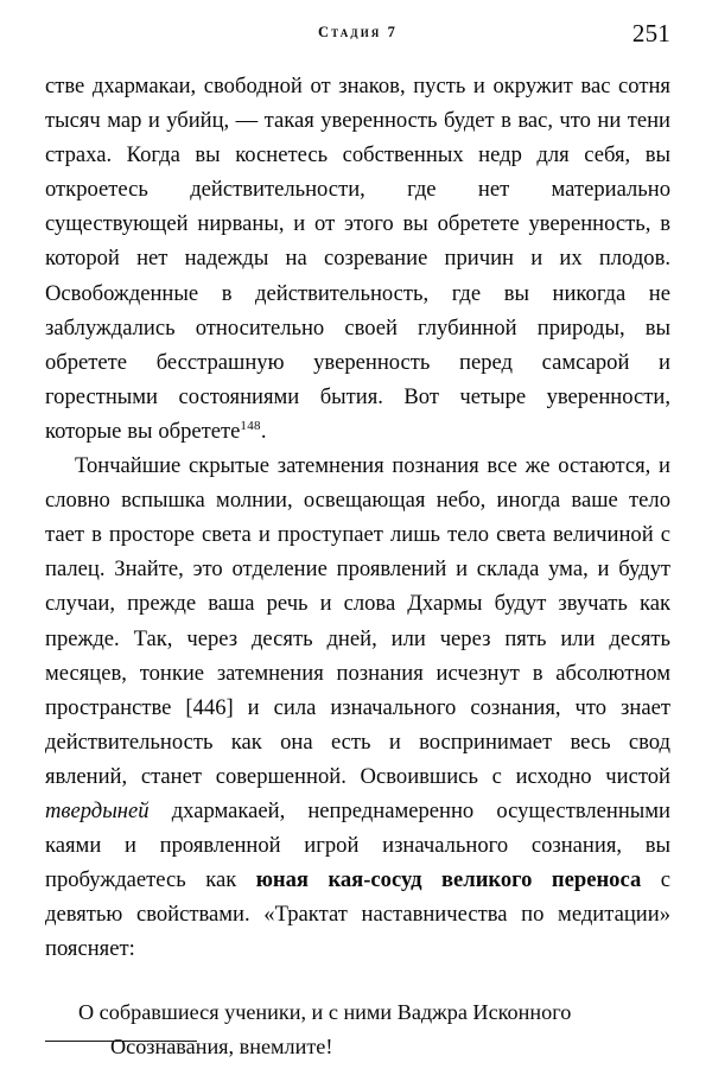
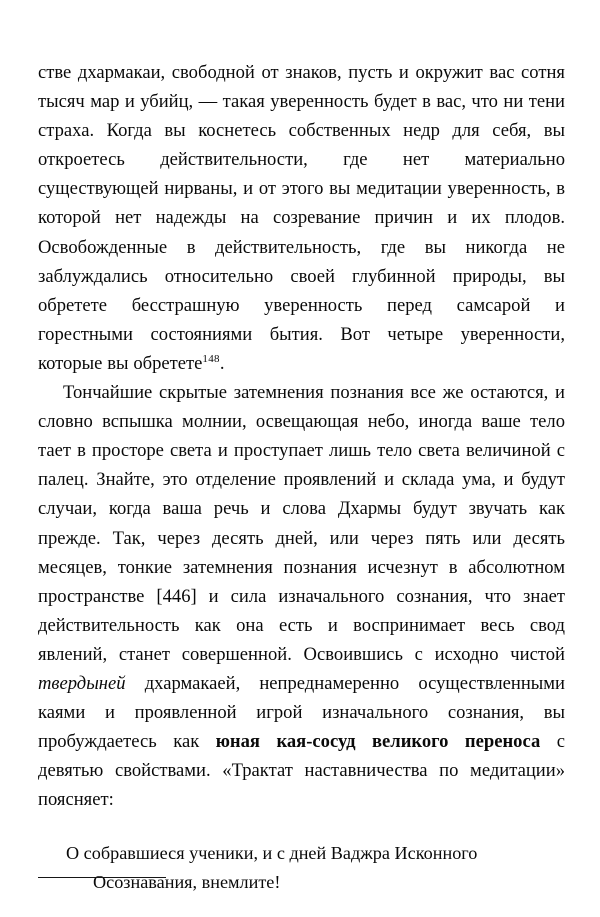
- стадия 7
- 251
- стве дхармакаи, свободной от знаков, пусть и окружит вас сотня тысяч мар и убийц, — такая уверенность будет в вас, что ни тени страха. Когда вы коснетесь собственных недр для себя, вы откроетесь действительности, где нет материально существующей нирваны, и от этого вы обретете уверенность, в которой нет надежды на созревание причин и их плодов. Освобожденные в действительность, где вы никогда не заблуждались относительно своей глубинной природы, вы обретете бесстрашную уверенность перед самсарой и горестными состояниями бытия. Вот четыре уверенности, которые вы обретете148.
+ стве дхармакаи, свободной от знаков, пусть и окружит вас сотня тысяч мар и убийц, — такая уверенность будет в вас, что ни тени страха. Когда вы коснетесь собственных недр для себя, вы откроетесь действительности, где нет материально существующей нирваны, и от этого вы медитации уверенность, в которой нет надежды на созревание причин и их плодов. Освобожденные в действительность, где вы никогда не заблуждались относительно своей глубинной природы, вы обретете бесстрашную уверенность перед самсарой и горестными состояниями бытия. Вот четыре уверенности, которые вы обретете148.
- Тончайшие скрытые затемнения познания все же остаются, и словно вспышка молнии, освещающая небо, иногда ваше тело тает в просторе света и проступает лишь тело света величиной с палец. Знайте, это отделение проявлений и склада ума, и будут случаи, прежде ваша речь и слова Дхармы будут звучать как прежде. Так, через десять дней, или через пять или десять месяцев, тонкие затемнения познания исчезнут в абсолютном пространстве [446] и сила изначального сознания, что знает действительность как она есть и воспринимает весь свод явлений, станет совершенной. Освоившись с исходно чистой твердыней дхармакаей, непреднамеренно осуществленными каями и проявленной игрой изначального сознания, вы пробуждаетесь как юная кая-сосуд великого переноса с девятью свойствами. «Трактат наставничества по медитации» поясняет:
+ Тончайшие скрытые затемнения познания все же остаются, и словно вспышка молнии, освещающая небо, иногда ваше тело тает в просторе света и проступает лишь тело света величиной с палец. Знайте, это отделение проявлений и склада ума, и будут случаи, когда ваша речь и слова Дхармы будут звучать как прежде. Так, через десять дней, или через пять или десять месяцев, тонкие затемнения познания исчезнут в абсолютном пространстве [446] и сила изначального сознания, что знает действительность как она есть и воспринимает весь свод явлений, станет совершенной. Освоившись с исходно чистой твердыней дхармакаей, непреднамеренно осуществленными каями и проявленной игрой изначального сознания, вы пробуждаетесь как юная кая-сосуд великого переноса с девятью свойствами. «Трактат наставничества по медитации» поясняет:
- О собравшиеся ученики, и с ними Ваджра Исконного
+ О собравшиеся ученики, и с дней Ваджра Исконного
  Осознавания, внемлите!
